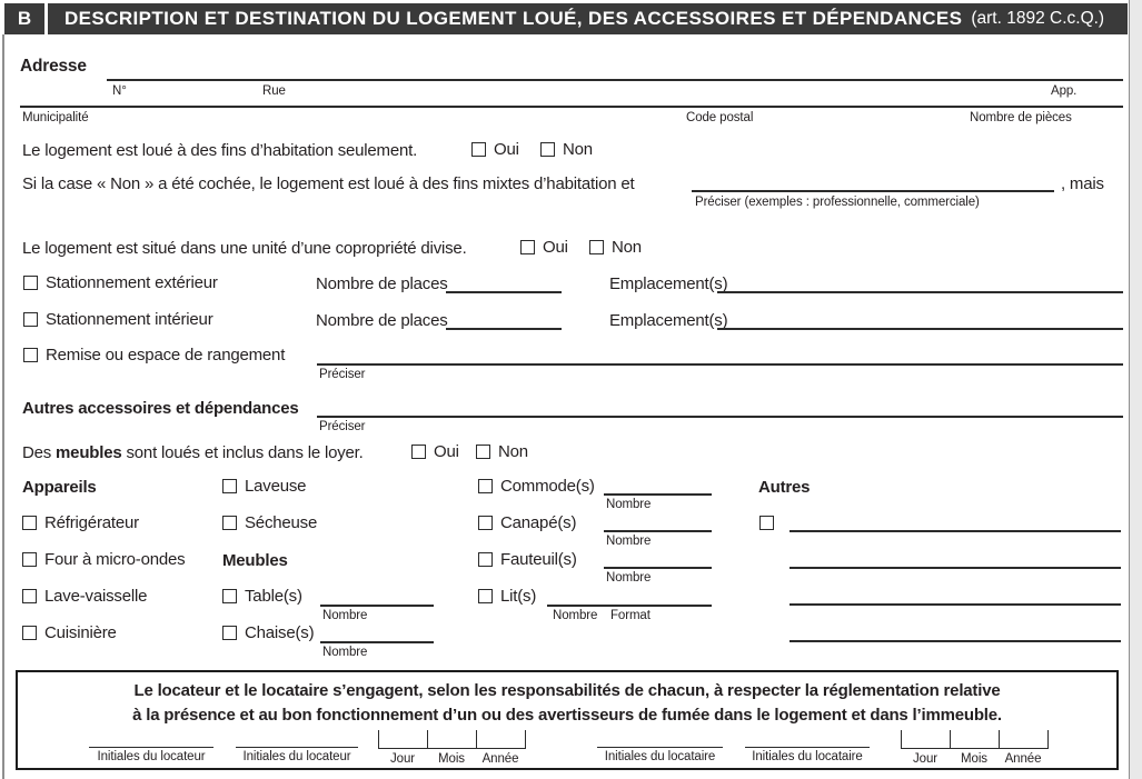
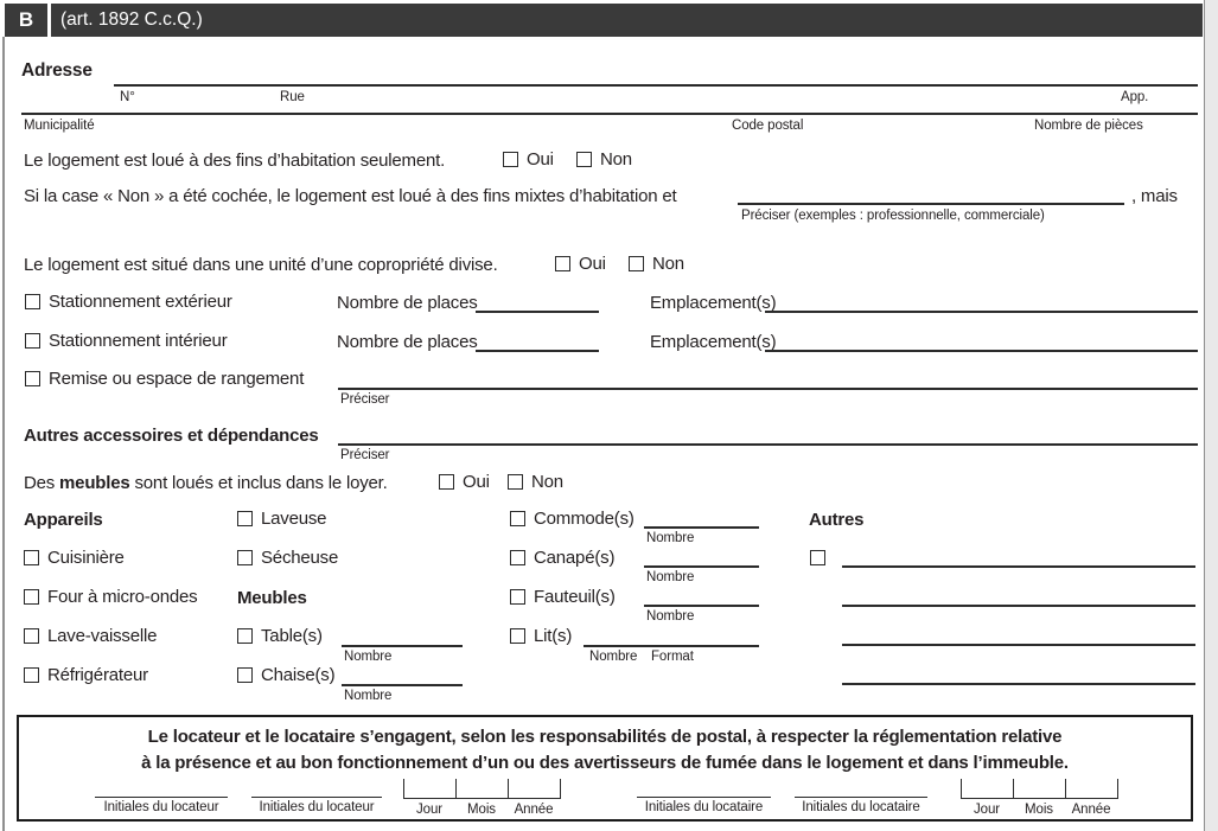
  B
- DESCRIPTION ET DESTINATION DU LOGEMENT LOUÉ, DES ACCESSOIRES ET DÉPENDANCES
  (art. 1892 C.c.Q.)
  Adresse
  N°
  Rue
  App.
  Municipalité
  Code postal
  Nombre de pièces
  Le logement est loué à des fins d’habitation seulement.
  Oui
  Non
  Si la case « Non » a été cochée, le logement est loué à des fins mixtes d’habitation et
  , mais
  Préciser (exemples : professionnelle, commerciale)
  Le logement est situé dans une unité d’une copropriété divise.
  Oui
  Non
  Stationnement extérieur
  Nombre de places
  Emplacement(s)
  Stationnement intérieur
  Nombre de places
  Emplacement(s)
  Remise ou espace de rangement
  Préciser
  Autres accessoires et dépendances
  Préciser
  Des meubles sont loués et inclus dans le loyer.
  Oui
  Non
  Appareils
- Réfrigérateur
+ Cuisinière
  Four à micro-ondes
  Lave-vaisselle
- Cuisinière
+ Réfrigérateur
  Laveuse
  Sécheuse
  Meubles
  Table(s)
  Nombre
  Chaise(s)
  Nombre
  Commode(s)
  Nombre
  Canapé(s)
  Nombre
  Fauteuil(s)
  Nombre
  Lit(s)
  Nombre
  Format
  Autres
- Le locateur et le locataire s’engagent, selon les responsabilités de chacun, à respecter la réglementation relative
+ Le locateur et le locataire s’engagent, selon les responsabilités de postal, à respecter la réglementation relative
  à la présence et au bon fonctionnement d’un ou des avertisseurs de fumée dans le logement et dans l’immeuble.
  Initiales du locateur
  Initiales du locateur
  Jour
  Mois
  Année
  Initiales du locataire
  Initiales du locataire
  Jour
  Mois
  Année
